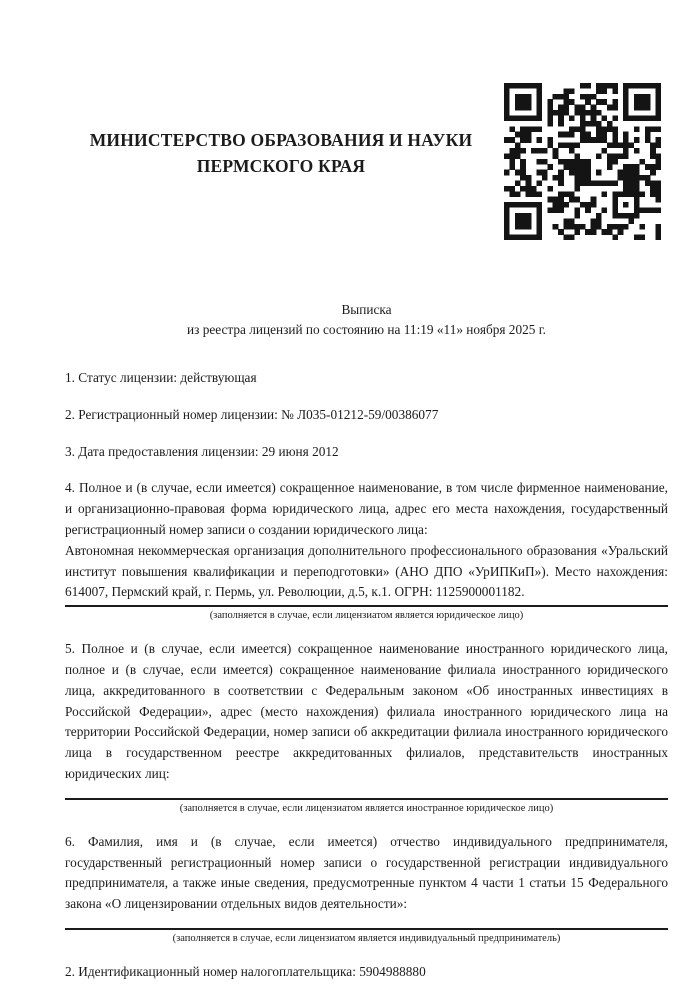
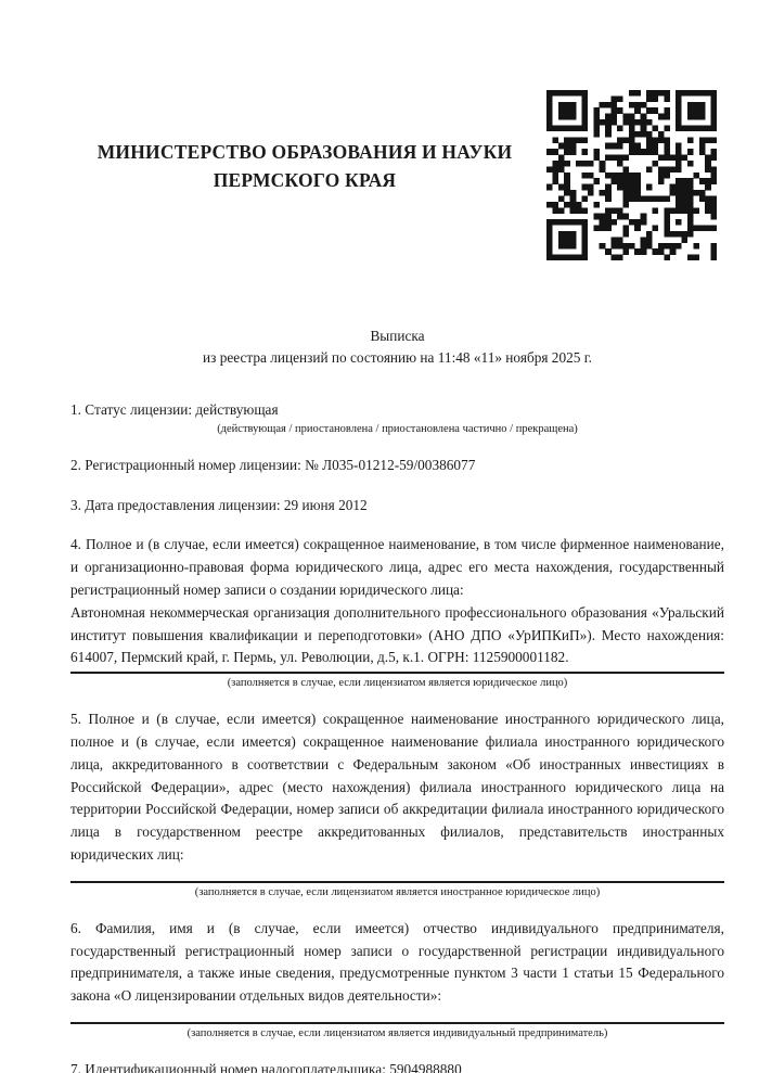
  МИНИСТЕРСТВО ОБРАЗОВАНИЯ И НАУКИ
  ПЕРМСКОГО КРАЯ
  Выписка
- из реестра лицензий по состоянию на 11:19 «11» ноября 2025 г.
+ из реестра лицензий по состоянию на 11:48 «11» ноября 2025 г.
  1. Статус лицензии: действующая
+ (действующая / приостановлена / приостановлена частично / прекращена)
  2. Регистрационный номер лицензии: № Л035-01212-59/00386077
  3. Дата предоставления лицензии: 29 июня 2012
  4. Полное и (в случае, если имеется) сокращенное наименование, в том числе фирменное наименование, и организационно-правовая форма юридического лица, адрес его места нахождения, государственный регистрационный номер записи о создании юридического лица:
  Автономная некоммерческая организация дополнительного профессионального образования «Уральский институт повышения квалификации и переподготовки» (АНО ДПО «УрИПКиП»). Место нахождения: 614007, Пермский край, г. Пермь, ул. Революции, д.5, к.1. ОГРН: 1125900001182.
  (заполняется в случае, если лицензиатом является юридическое лицо)
  5. Полное и (в случае, если имеется) сокращенное наименование иностранного юридического лица, полное и (в случае, если имеется) сокращенное наименование филиала иностранного юридического лица, аккредитованного в соответствии с Федеральным законом «Об иностранных инвестициях в Российской Федерации», адрес (место нахождения) филиала иностранного юридического лица на территории Российской Федерации, номер записи об аккредитации филиала иностранного юридического лица в государственном реестре аккредитованных филиалов, представительств иностранных юридических лиц:
  (заполняется в случае, если лицензиатом является иностранное юридическое лицо)
- 6. Фамилия, имя и (в случае, если имеется) отчество индивидуального предпринимателя, государственный регистрационный номер записи о государственной регистрации индивидуального предпринимателя, а также иные сведения, предусмотренные пунктом 4 части 1 статьи 15 Федерального закона «О лицензировании отдельных видов деятельности»:
+ 6. Фамилия, имя и (в случае, если имеется) отчество индивидуального предпринимателя, государственный регистрационный номер записи о государственной регистрации индивидуального предпринимателя, а также иные сведения, предусмотренные пунктом 3 части 1 статьи 15 Федерального закона «О лицензировании отдельных видов деятельности»:
  (заполняется в случае, если лицензиатом является индивидуальный предприниматель)
- 2. Идентификационный номер налогоплательщика: 5904988880
+ 7. Идентификационный номер налогоплательщика: 5904988880
